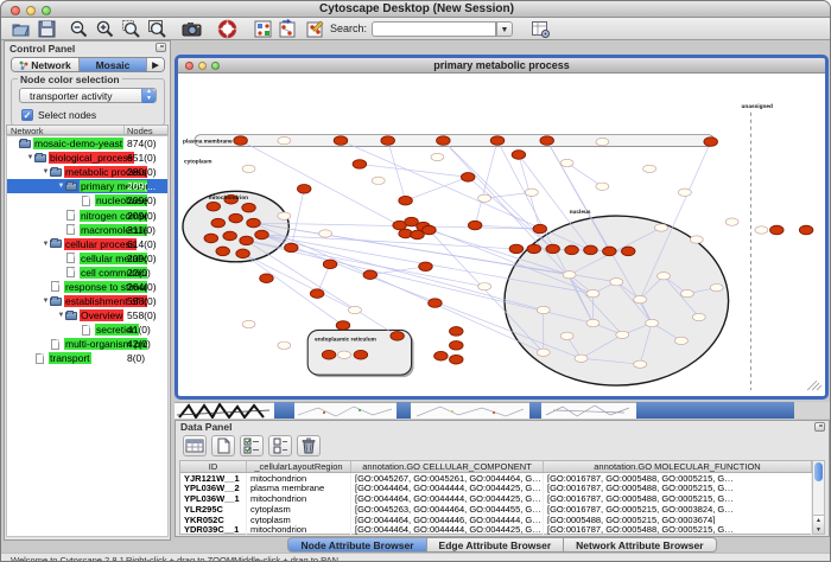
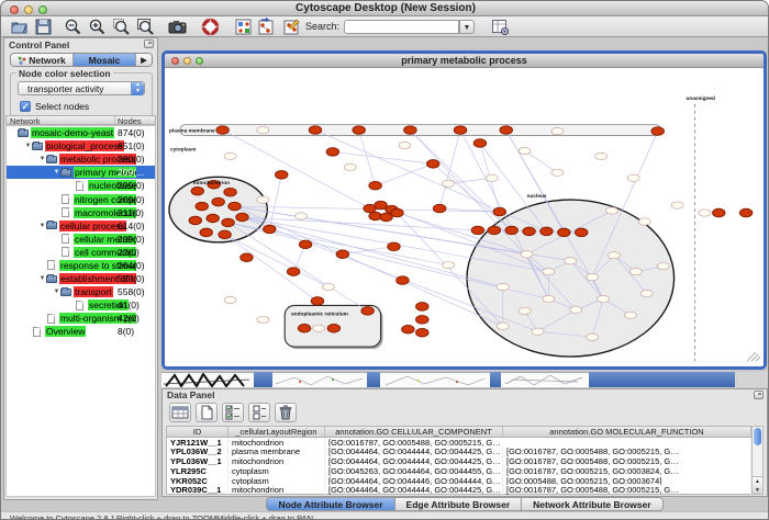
  Cytoscape Desktop (New Session)
  Search:
  Control Panel
  Network
  Mosaic
  Node color selection
  transporter activity
  ✓
  Select nodes
  Network
  Nodes
  mosaic-demo-yeast
  874(0)
  biological_process
  651(0)
  metabolic process
  280(0)
  primary metab
  209(...
  nucleobase
  209(0)
  nitrogen comp
  209(0)
  macromolecule
  311(0)
  cellular process
  614(0)
  cellular metabo
  209(0)
  cell communic
  22(0)
  response to stimul
  264(0)
  establishment of lo
  558(0)
- Overview
+ transport
  558(0)
  secretion
  41(0)
  multi-organism pro
  42(0)
- transport
+ Overview
  8(0)
  primary metabolic process
  Data Panel
  ID
  _cellularLayoutRegion
  annotation.GO CELLULAR_COMPONENT
  annotation.GO MOLECULAR_FUNCTION
  YJR121W__1
  mitochondrion
- [GO:0045267, GO:0045261, GO:0044464, G…
  [GO:0016787, GO:0005488, GO:0005215, G…
  YPL036W__2
  plasma membrane
  [GO:0044464, GO:0044444, GO:0044425, G…
  [GO:0016787, GO:0005488, GO:0005215, G…
  YPL036W__1
  mitochondrion
  [GO:0044464, GO:0044444, GO:0044425, G…
  [GO:0016787, GO:0005488, GO:0005215, G…
  YLR295C
  cytoplasm
  [GO:0045263, GO:0044464, GO:0044455, G…
  [GO:0016787, GO:0005215, GO:0003824, G…
  YKR052C
  cytoplasm
  [GO:0044464, GO:0044446, GO:0044444, G…
  [GO:0005488, GO:0005215, GO:0003674]
  YDR039C__1
  mitochondrion
  [GO:0044464, GO:0044444, GO:0044425, G…
  [GO:0016787, GO:0005488, GO:0005215, G…
  Node Attribute Browser
  Edge Attribute Browser
  Network Attribute Browser
  Welcome to Cytoscape 2.8.1
  Right-click + drag to ZOOM
  Middle-click + drag to PAN
